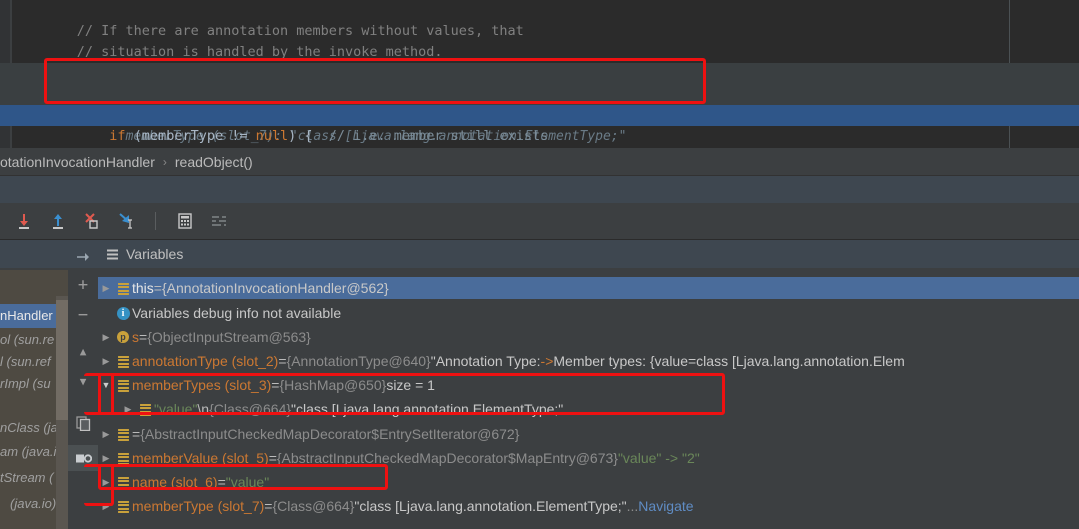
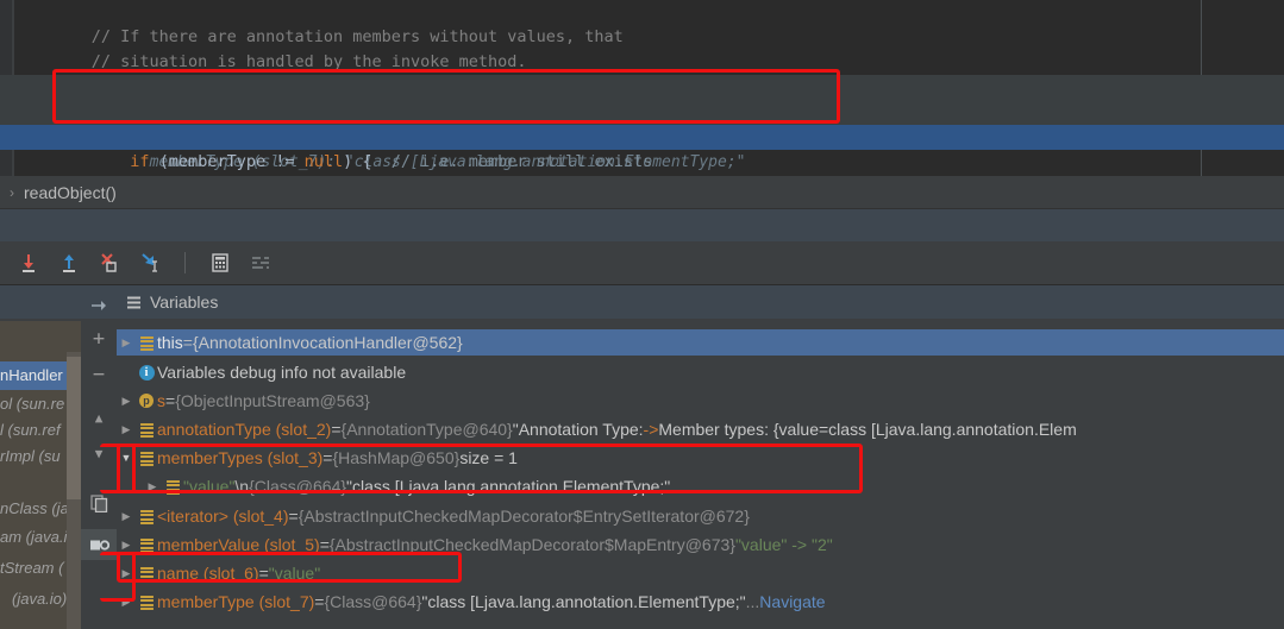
  // If there are annotation members without values, that
  // situation is handled by the invoke method.
- otationInvocationHandler
  ›
  readObject()
  Variables
  nHandler
  ol (sun.re
  l (sun.ref
  rImpl (su
  nClass (ja
  am (java.i
  tStream (
  (java.io)
  +
  −
  ▲
  ▼
  ▶
  this
  =
  {AnnotationInvocationHandler@562}
  i
  Variables debug info not available
  ▶
  p
  s
  =
  {ObjectInputStream@563}
  ▶
  annotationType (slot_2)
  =
  {AnnotationType@640}
  "Annotation Type:
  ->
  Member types: {value=class [Ljava.lang.annotation.Elem
  ▼
  memberTypes (slot_3)
  =
  {HashMap@650}
  size = 1
  ▶
  "value"
  \n
  {Class@664}
  "class [Ljava.lang.annotation.ElementType;"
  ▶
+ <iterator> (slot_4)
  =
  {AbstractInputCheckedMapDecorator$EntrySetIterator@672}
  ▶
  memberValue (slot_5)
  =
  {AbstractInputCheckedMapDecorator$MapEntry@673}
  "value" -> "2"
  ▶
  name (slot_6)
  =
  "value"
  ▶
  memberType (slot_7)
  =
  {Class@664}
  "class [Ljava.lang.annotation.ElementType;"
  ...
  Navigate
